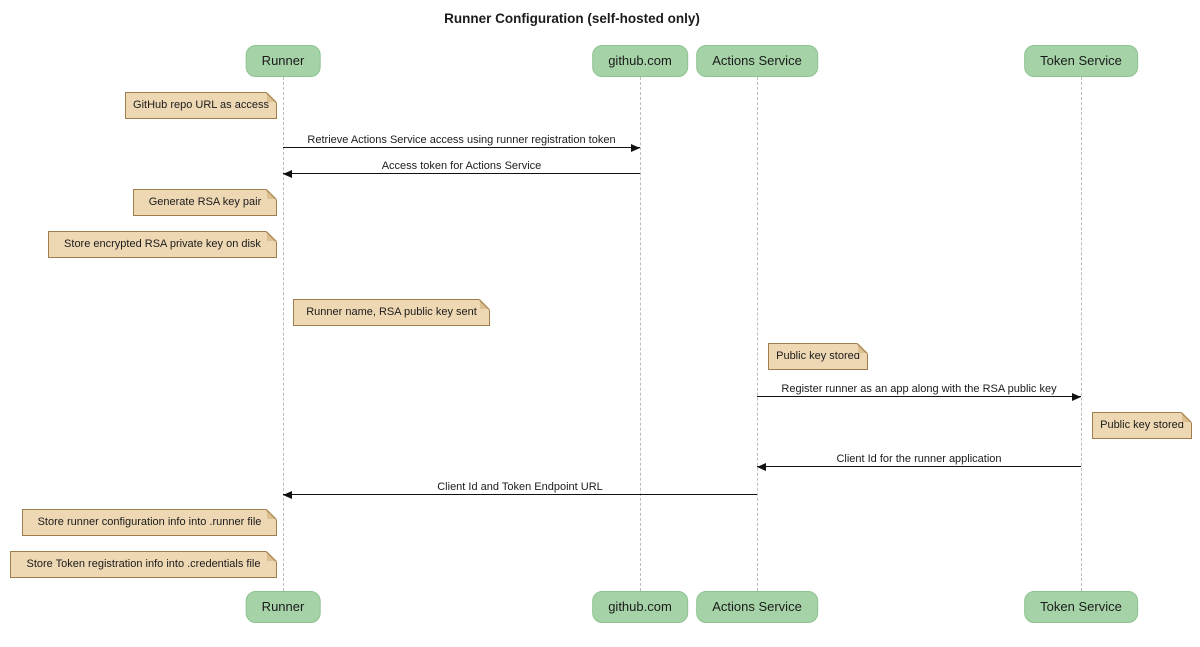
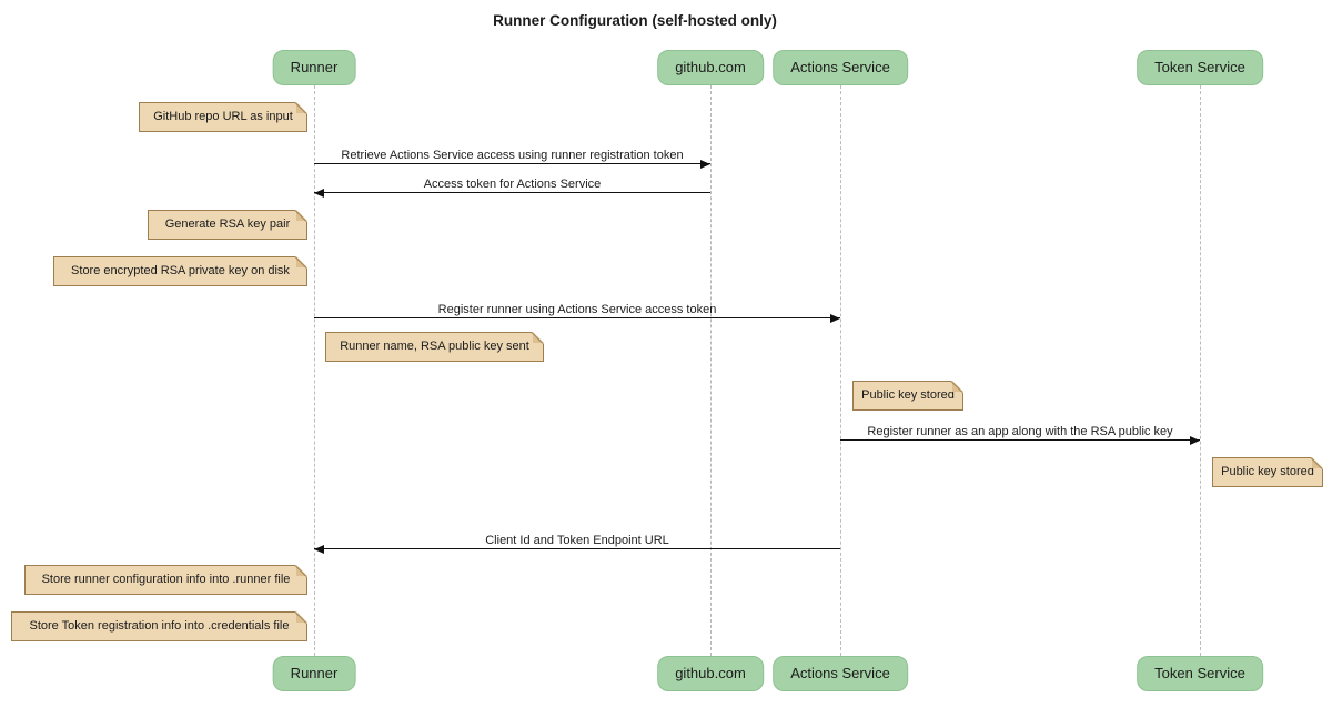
  Runner Configuration (self-hosted only)
  Runner
  github.com
  Actions Service
  Token Service
  Runner
  github.com
  Actions Service
  Token Service
  Retrieve Actions Service access using runner registration token
  Access token for Actions Service
+ Register runner using Actions Service access token
  Register runner as an app along with the RSA public key
- Client Id for the runner application
  Client Id and Token Endpoint URL
- GitHub repo URL as access
+ GitHub repo URL as input
  Generate RSA key pair
  Store encrypted RSA private key on disk
  Runner name, RSA public key sent
  Public key stored
  Public key stored
  Store runner configuration info into .runner file
  Store Token registration info into .credentials file
